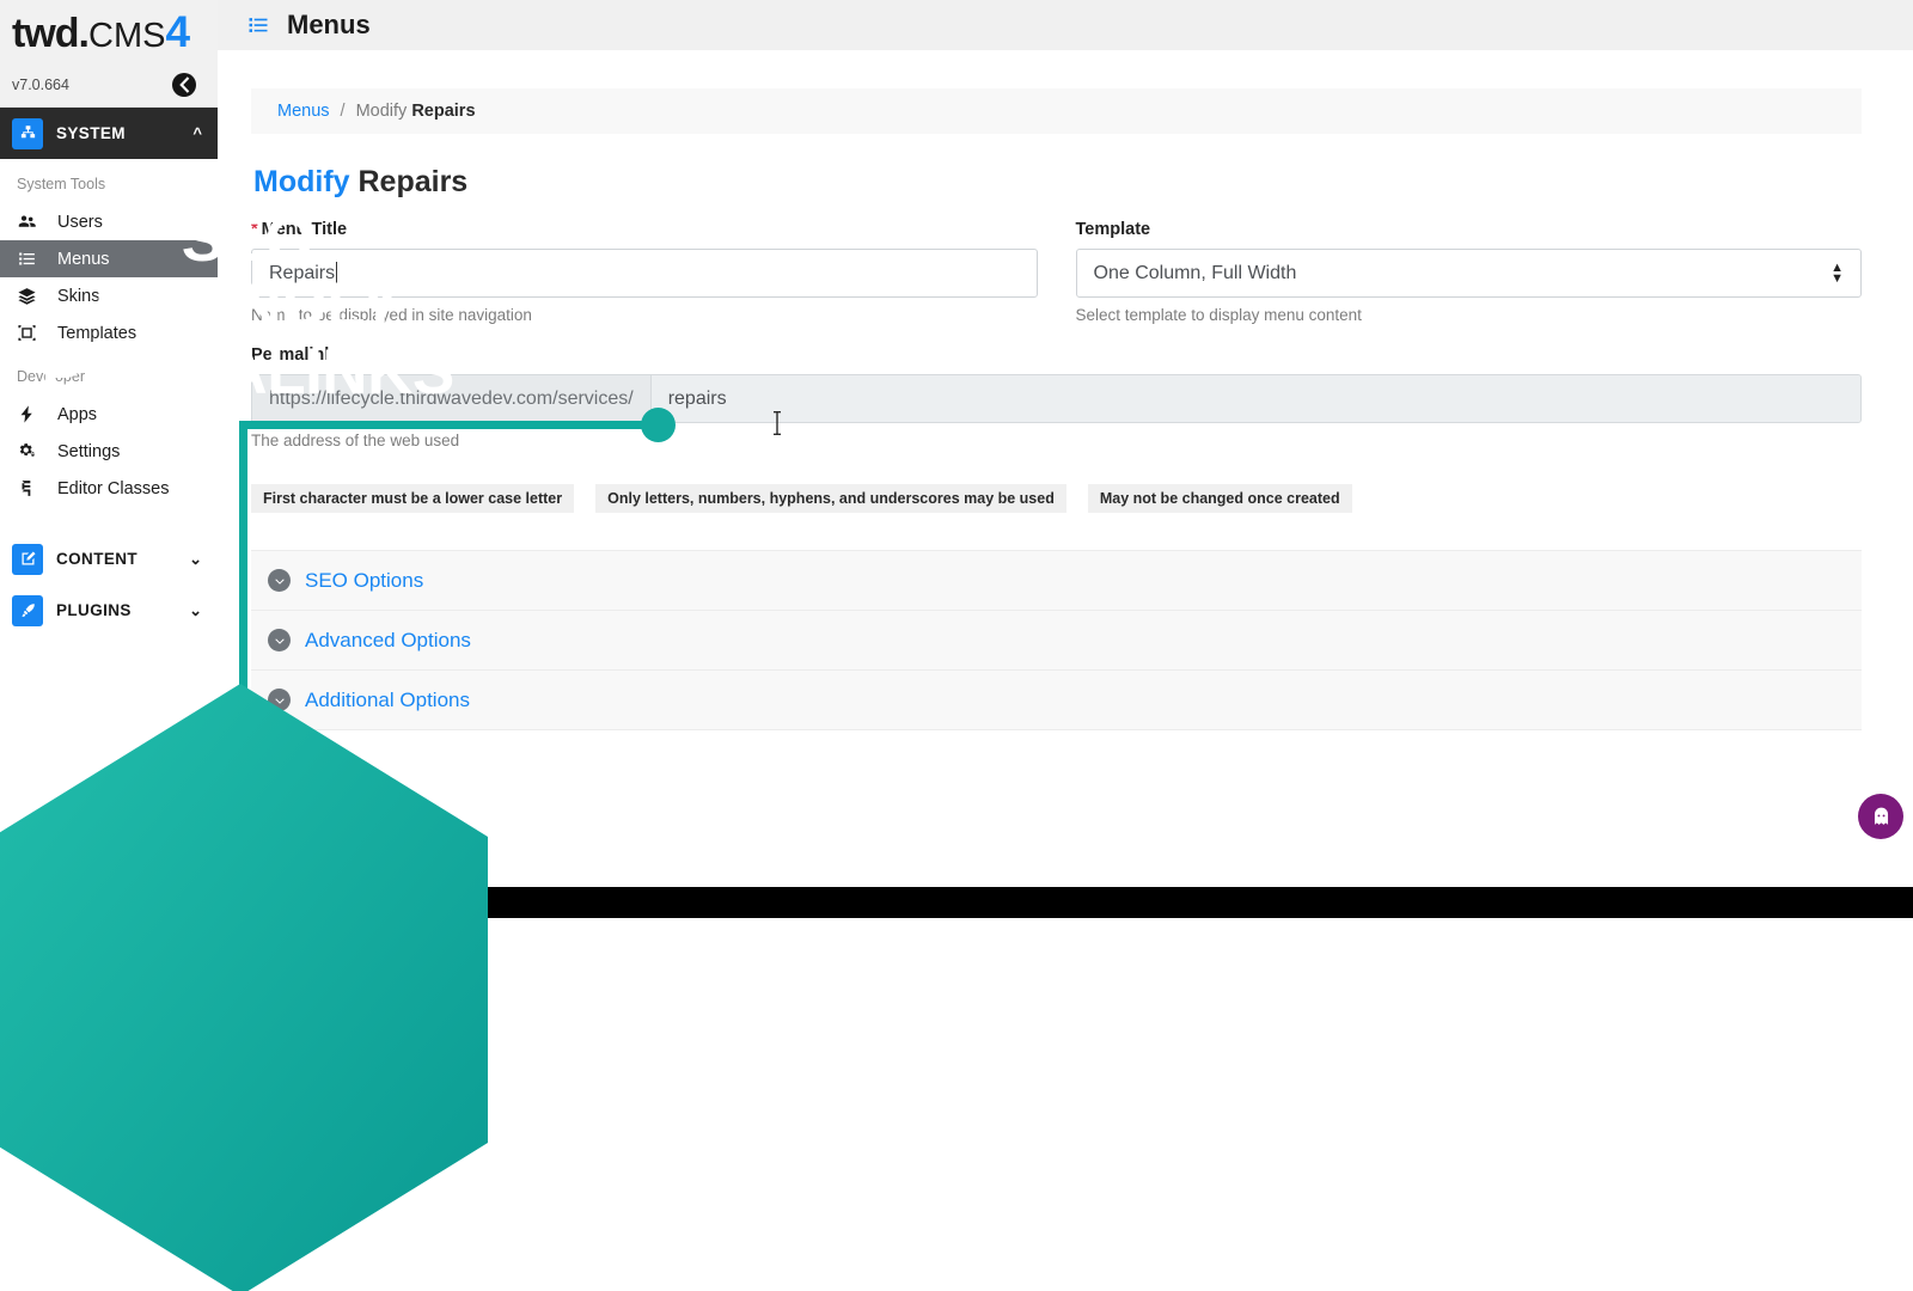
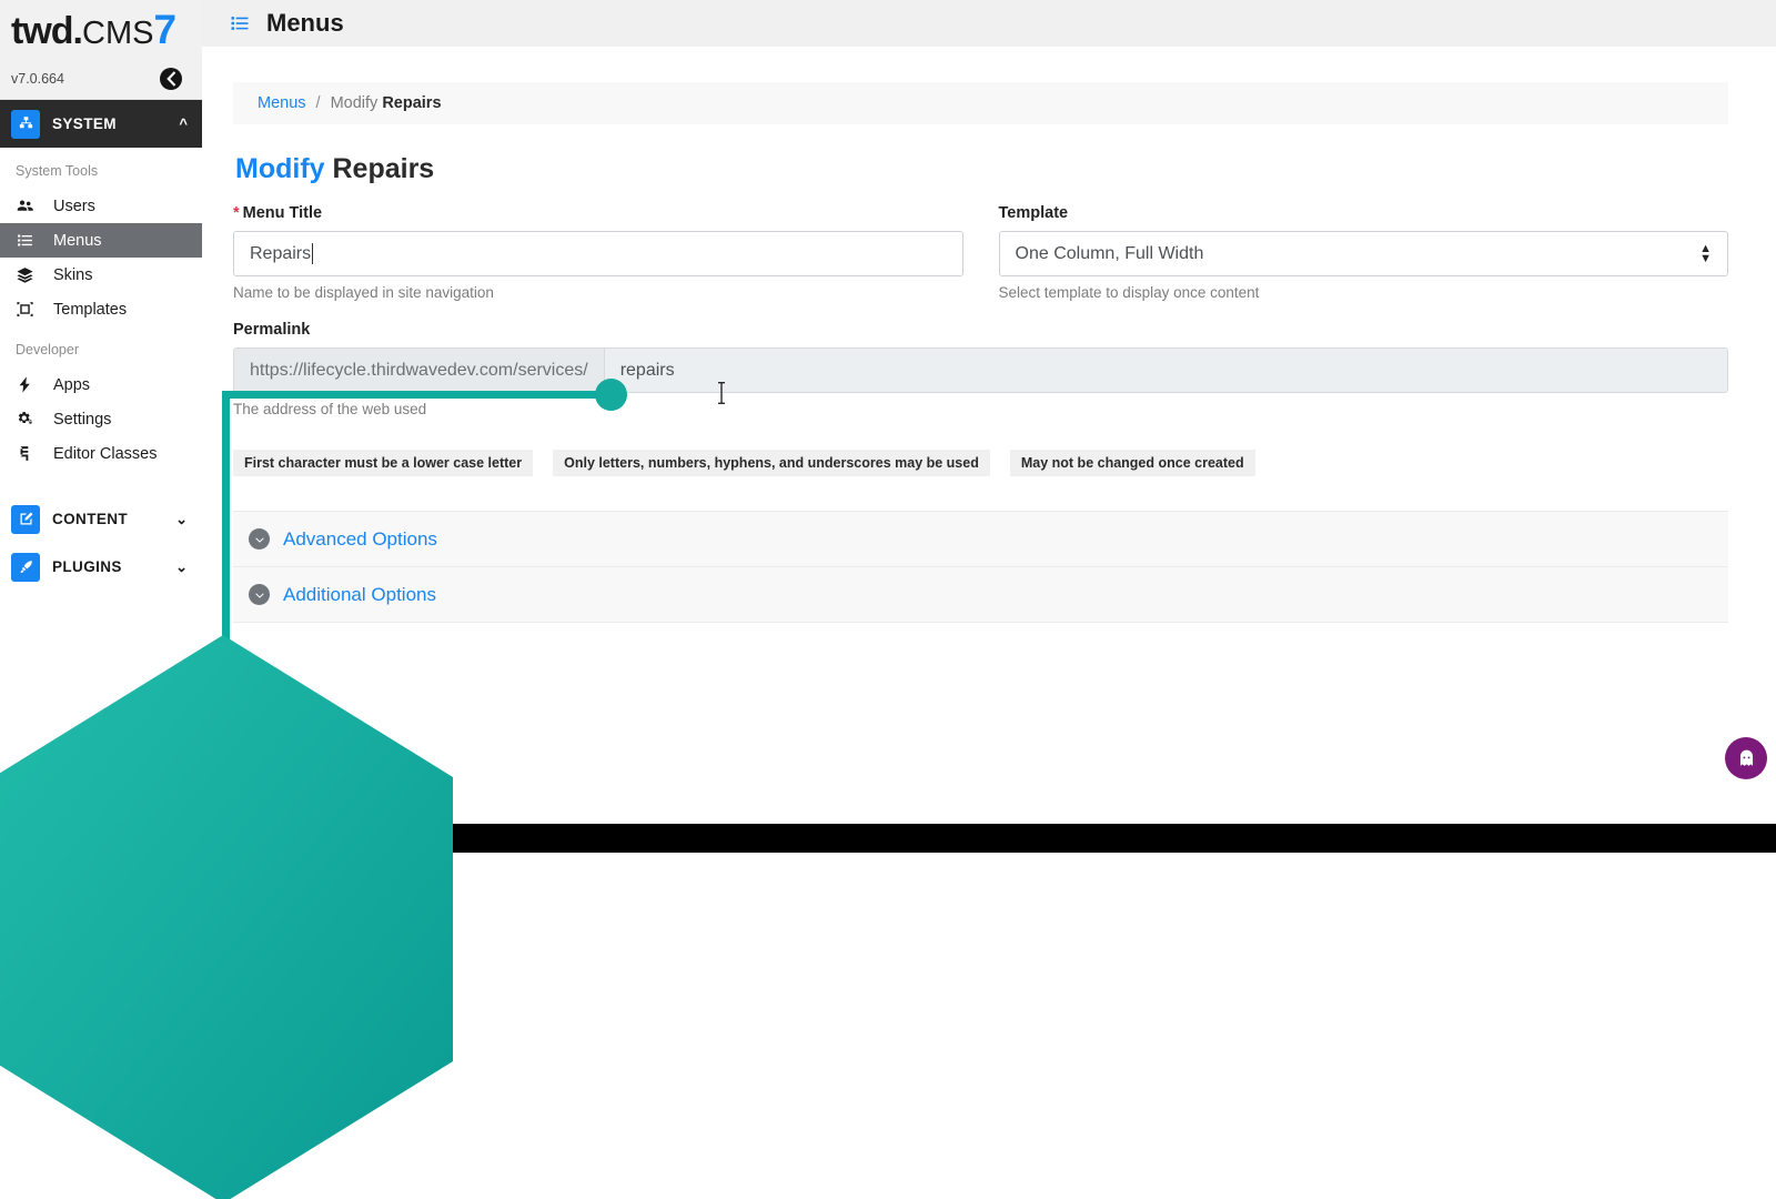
- twd.CMS4
+ twd.CMS7
  v7.0.664
  SYSTEM
  ^
  System Tools
  Users
  Menus
  Skins
  Templates
  Developer
  Apps
  Settings
  Editor Classes
  CONTENT
  ⌄
  PLUGINS
  ⌄
  Menus
  Menus
  /
  Modify Repairs
  Modify Repairs
  * Menu Title
  Repairs
  Name to be displayed in site navigation
  Template
  One Column, Full Width
  ▲
  ▼
- Select template to display menu content
+ Select template to display once content
  Permalink
  https://lifecycle.thirdwavedev.com/services/
  repairs
  The address of the web used
  First character must be a lower case letter
  Only letters, numbers, hyphens, and underscores may be used
  May not be changed once created
- SEO Options
  Advanced Options
  Additional Options
- SEO
- FRIENDLY
- PERMALINKS
